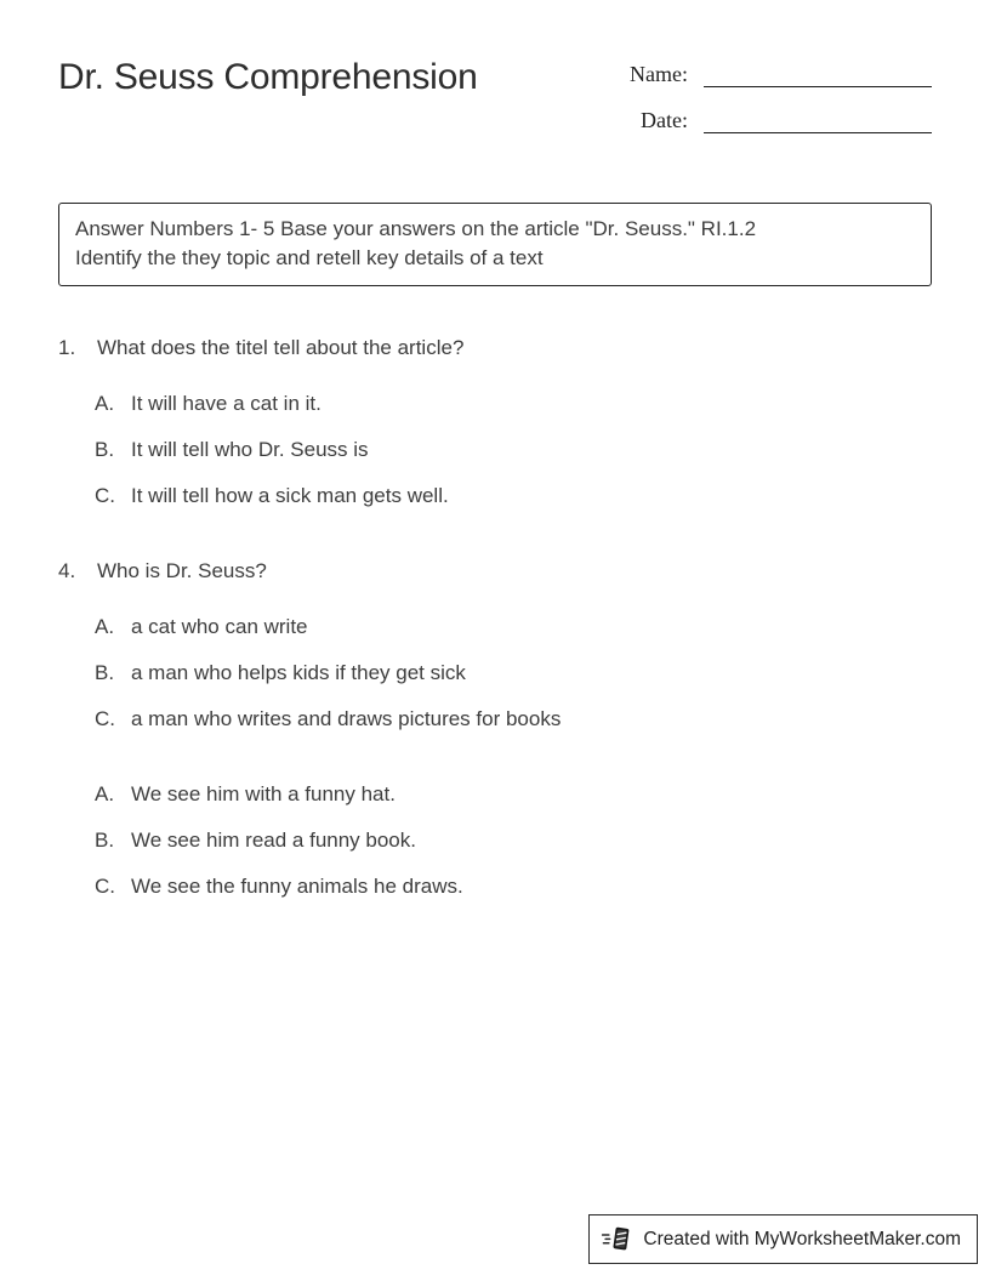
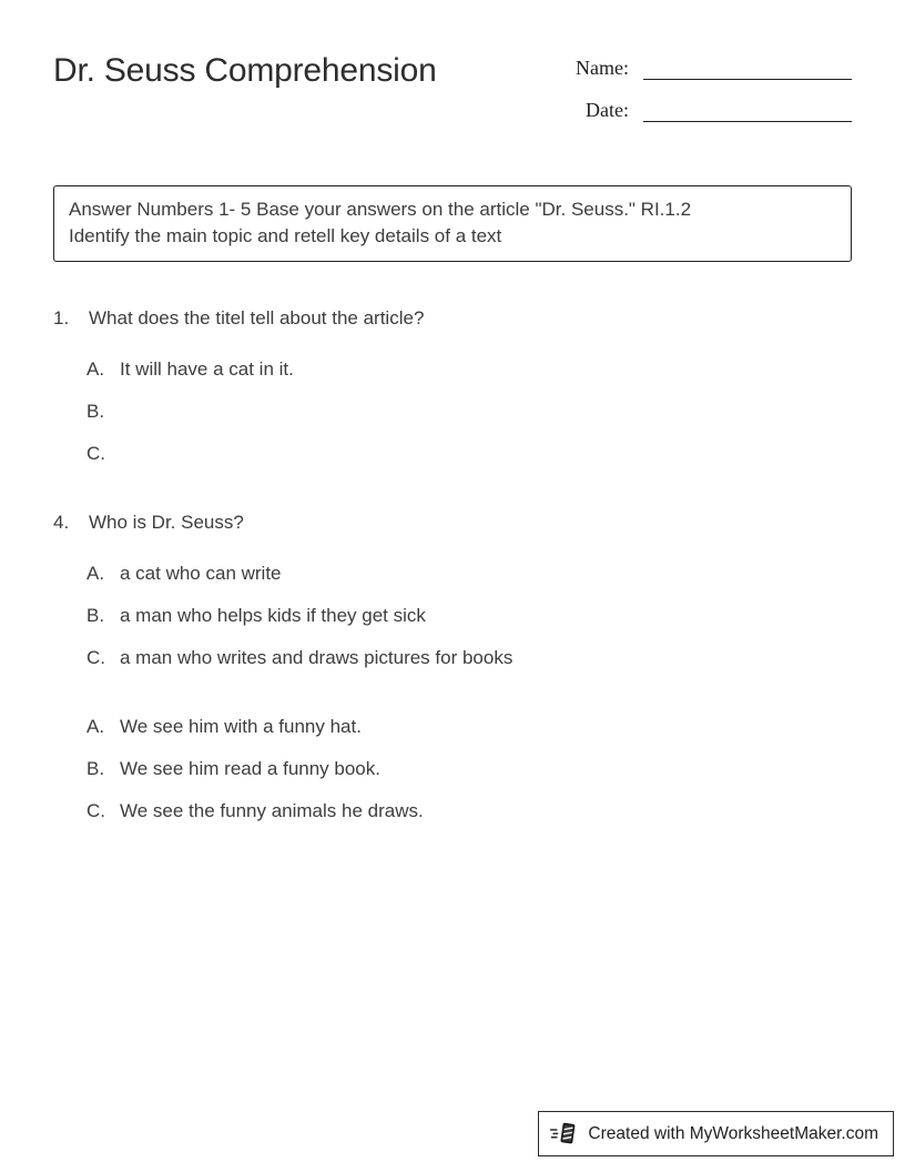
  Dr. Seuss Comprehension
  Name:
  Date:
  Answer Numbers 1- 5 Base your answers on the article "Dr. Seuss." RI.1.2
- Identify the they topic and retell key details of a text
+ Identify the main topic and retell key details of a text
  1.
  What does the titel tell about the article?
  A.
  It will have a cat in it.
  B.
- It will tell who Dr. Seuss is
  C.
- It will tell how a sick man gets well.
  4.
  Who is Dr. Seuss?
  A.
  a cat who can write
  B.
  a man who helps kids if they get sick
  C.
  a man who writes and draws pictures for books
  A.
  We see him with a funny hat.
  B.
  We see him read a funny book.
  C.
  We see the funny animals he draws.
  Created with MyWorksheetMaker.com
